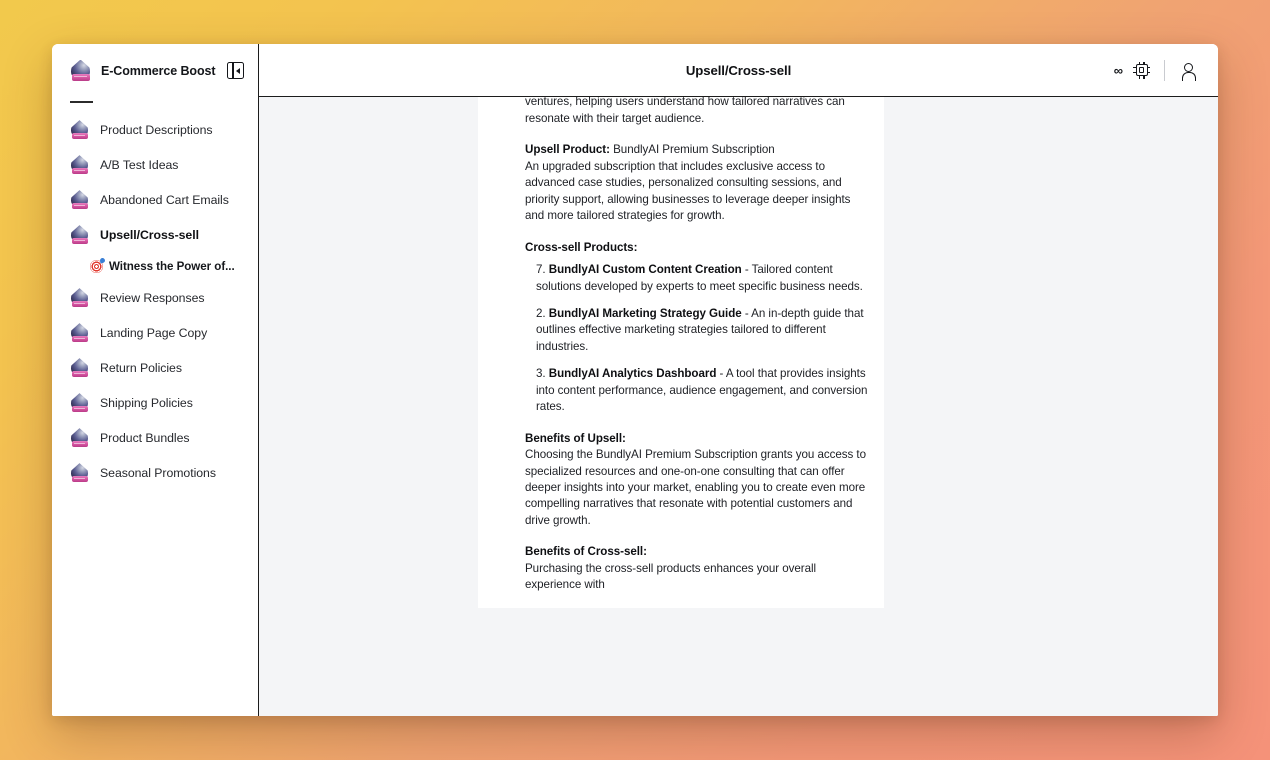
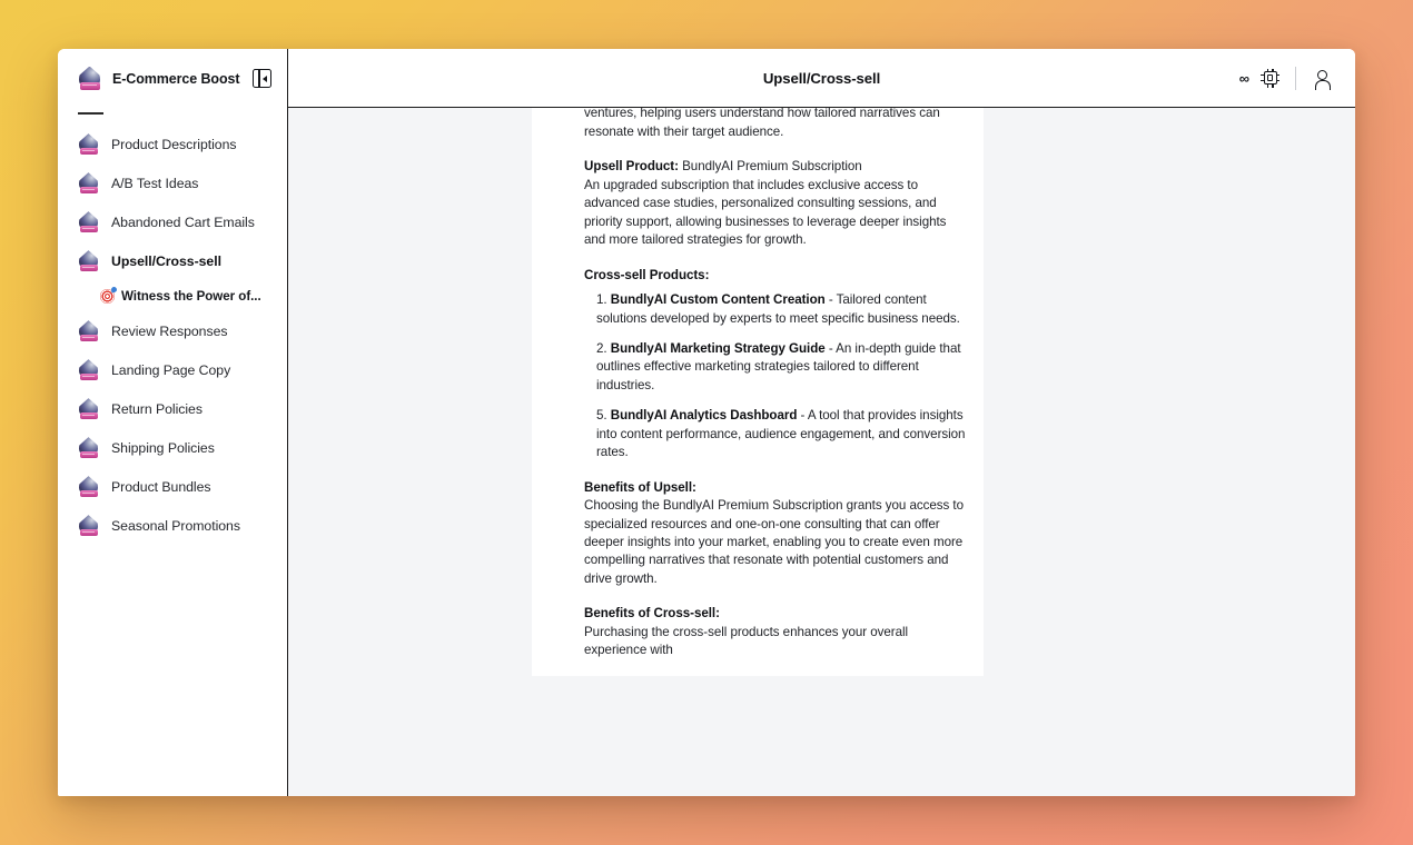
  E-Commerce Boost
  Product Descriptions
  A/B Test Ideas
  Abandoned Cart Emails
  Upsell/Cross-sell
  Witness the Power of...
  Review Responses
  Landing Page Copy
  Return Policies
  Shipping Policies
  Product Bundles
  Seasonal Promotions
  Upsell/Cross-sell
  ∞
  Upsell Product: BundlyAI Premium Subscription
  An upgraded subscription that includes exclusive access to advanced case studies, personalized consulting sessions, and priority support, allowing businesses to leverage deeper insights and more tailored strategies for growth.
  Cross-sell Products:
- 7. BundlyAI Custom Content Creation - Tailored content solutions developed by experts to meet specific business needs.
+ 1. BundlyAI Custom Content Creation - Tailored content solutions developed by experts to meet specific business needs.
  2. BundlyAI Marketing Strategy Guide - An in-depth guide that outlines effective marketing strategies tailored to different industries.
- 3. BundlyAI Analytics Dashboard - A tool that provides insights into content performance, audience engagement, and conversion rates.
+ 5. BundlyAI Analytics Dashboard - A tool that provides insights into content performance, audience engagement, and conversion rates.
  Benefits of Upsell:
  Choosing the BundlyAI Premium Subscription grants you access to specialized resources and one-on-one consulting that can offer deeper insights into your market, enabling you to create even more compelling narratives that resonate with potential customers and drive growth.
  Benefits of Cross-sell:
  Purchasing the cross-sell products enhances your overall experience with
